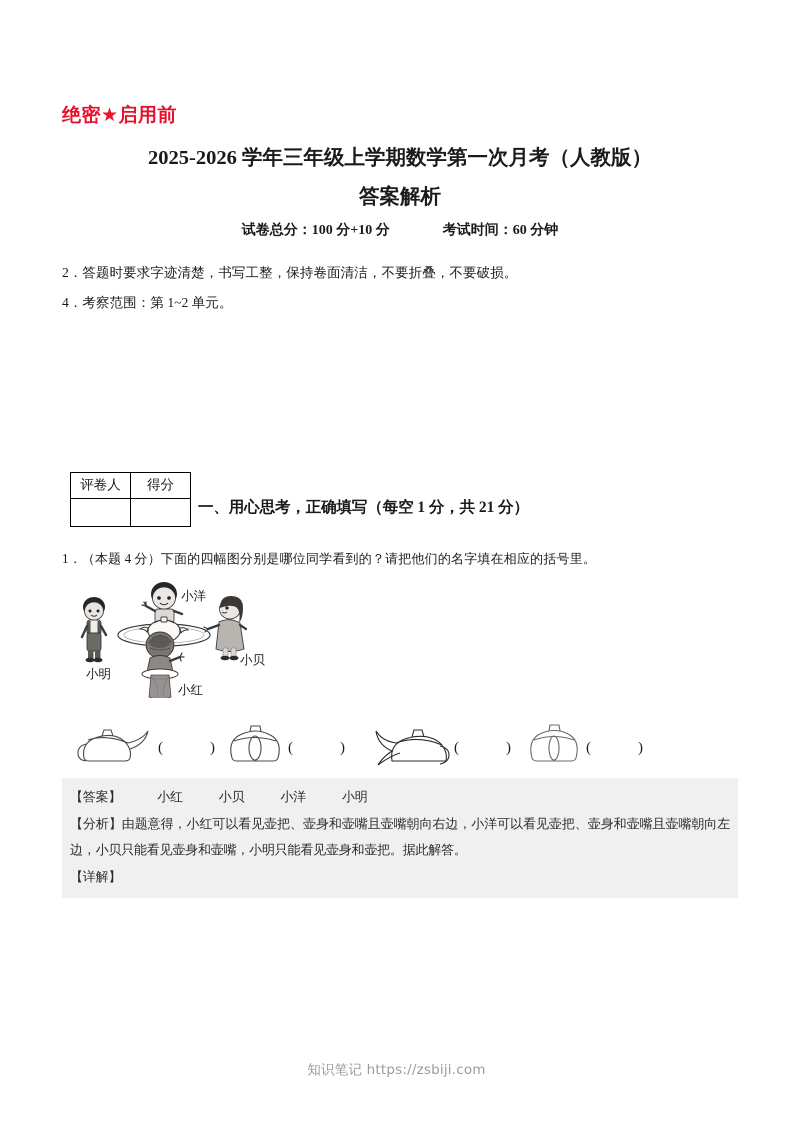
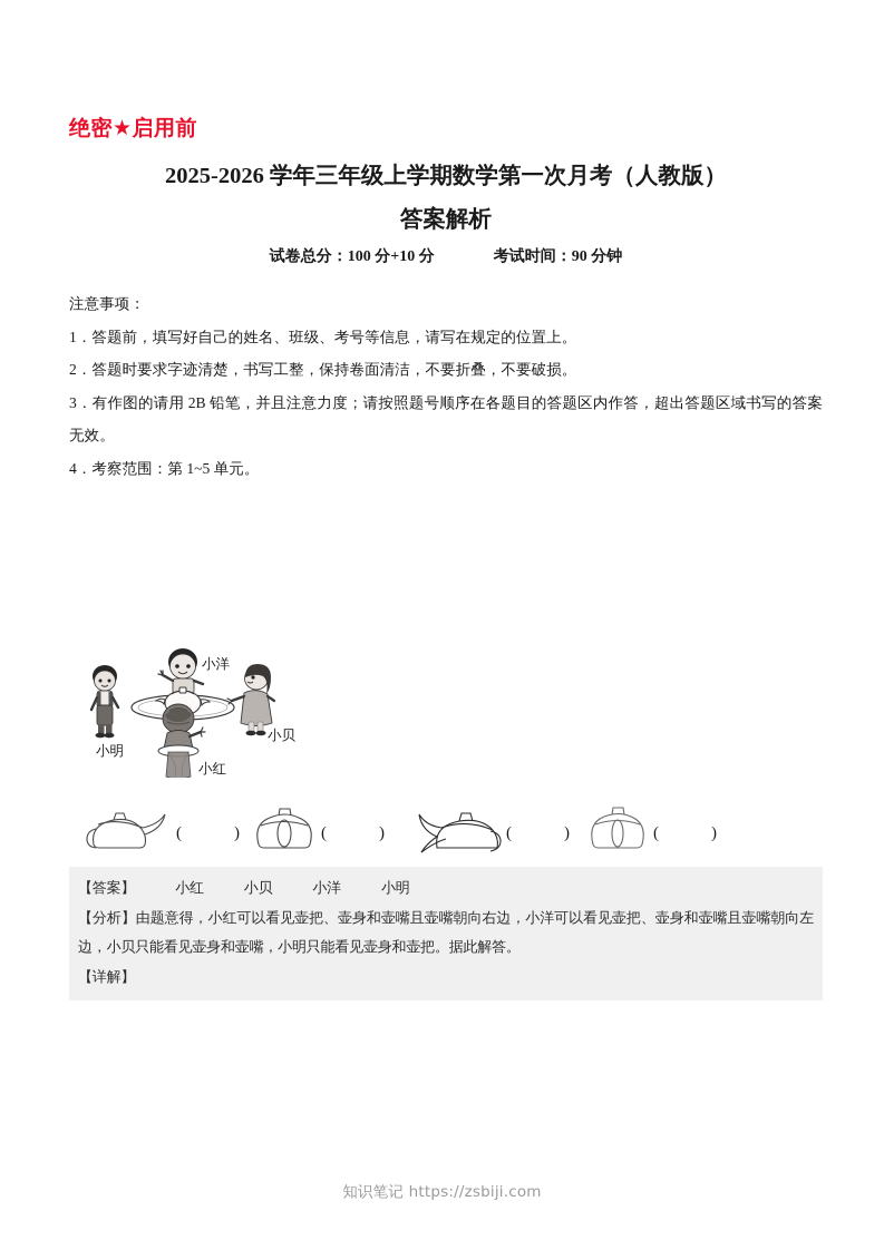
  绝密★启用前
  2025-2026 学年三年级上学期数学第一次月考（人教版）
  答案解析
- 试卷总分：100 分+10 分 考试时间：60 分钟
+ 试卷总分：100 分+10 分 考试时间：90 分钟
+ 注意事项：
+ 1．答题前，填写好自己的姓名、班级、考号等信息，请写在规定的位置上。
  2．答题时要求字迹清楚，书写工整，保持卷面清洁，不要折叠，不要破损。
+ 3．有作图的请用 2B 铅笔，并且注意力度；请按照题号顺序在各题目的答题区内作答，超出答题区域书写的答案无效。
- 4．考察范围：第 1~2 单元。
+ 4．考察范围：第 1~5 单元。
- 评卷人	得分
- 一、用心思考，正确填写（每空 1 分，共 21 分）
- 1．（本题 4 分）下面的四幅图分别是哪位同学看到的？请把他们的名字填在相应的括号里。
  小明
  小洋
  小贝
  小红
  (
  )
  (
  )
  (
  )
  (
  )
  【答案】 小红 小贝 小洋 小明
  【分析】由题意得，小红可以看见壶把、壶身和壶嘴且壶嘴朝向右边，小洋可以看见壶把、壶身和壶嘴且壶嘴朝向左边，小贝只能看见壶身和壶嘴，小明只能看见壶身和壶把。据此解答。
  【详解】
  知识笔记 https://zsbiji.com
